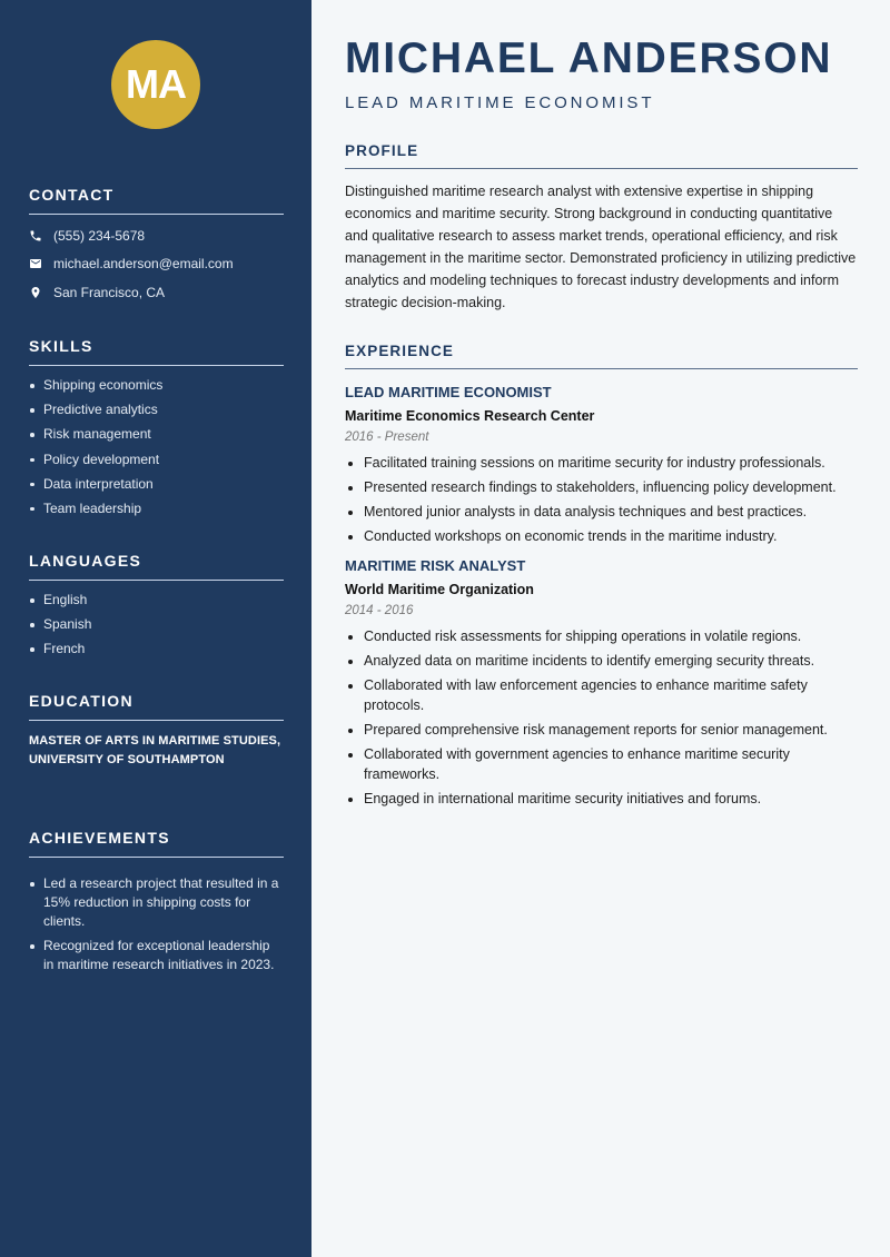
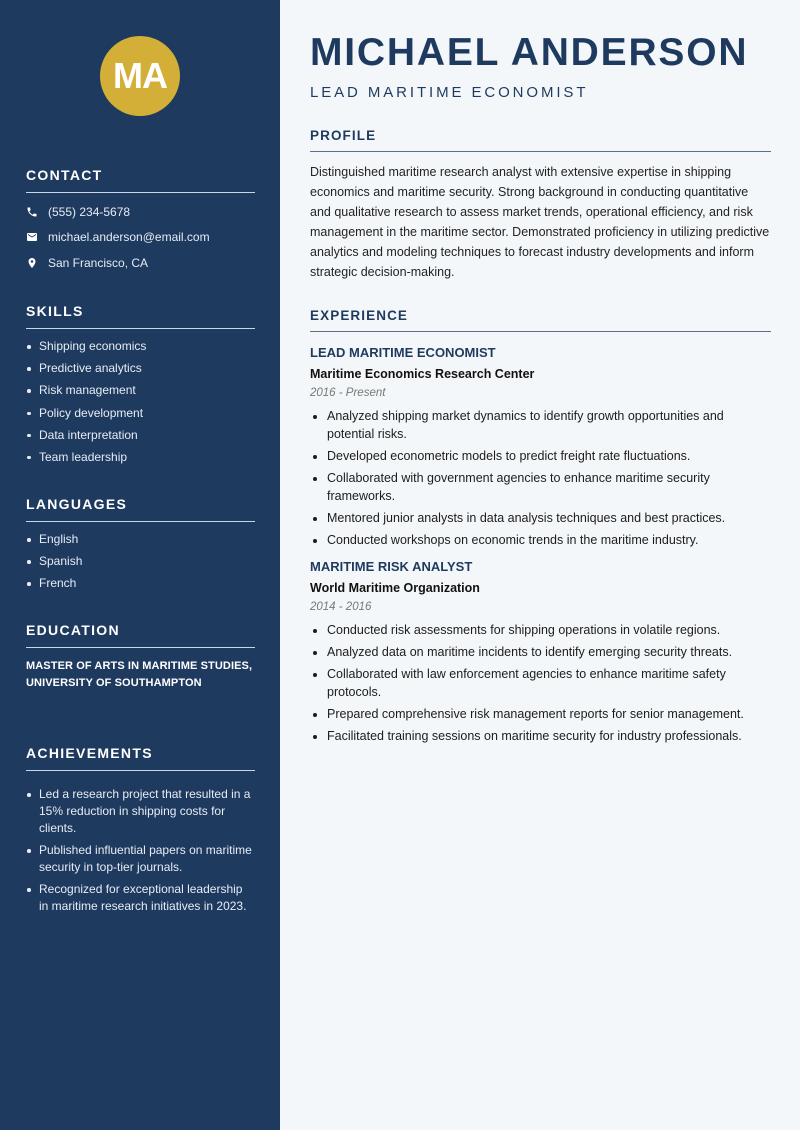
  MA
  CONTACT
  (555) 234-5678
  michael.anderson@email.com
  San Francisco, CA
  SKILLS
  Shipping economics
  Predictive analytics
  Risk management
  Policy development
  Data interpretation
  Team leadership
  LANGUAGES
  English
  Spanish
  French
  EDUCATION
  MASTER OF ARTS IN MARITIME STUDIES, UNIVERSITY OF SOUTHAMPTON
  ACHIEVEMENTS
  Led a research project that resulted in a 15% reduction in shipping costs for clients.
+ Published influential papers on maritime security in top-tier journals.
  Recognized for exceptional leadership in maritime research initiatives in 2023.
  MICHAEL ANDERSON
  LEAD MARITIME ECONOMIST
  PROFILE
  Distinguished maritime research analyst with extensive expertise in shipping economics and maritime security. Strong background in conducting quantitative and qualitative research to assess market trends, operational efficiency, and risk management in the maritime sector. Demonstrated proficiency in utilizing predictive analytics and modeling techniques to forecast industry developments and inform strategic decision-making.
  EXPERIENCE
  LEAD MARITIME ECONOMIST
  Maritime Economics Research Center
  2016 - Present
+ Analyzed shipping market dynamics to identify growth opportunities and potential risks.
+ Developed econometric models to predict freight rate fluctuations.
- Facilitated training sessions on maritime security for industry professionals.
+ Collaborated with government agencies to enhance maritime security frameworks.
- Presented research findings to stakeholders, influencing policy development.
  Mentored junior analysts in data analysis techniques and best practices.
  Conducted workshops on economic trends in the maritime industry.
  MARITIME RISK ANALYST
  World Maritime Organization
  2014 - 2016
  Conducted risk assessments for shipping operations in volatile regions.
  Analyzed data on maritime incidents to identify emerging security threats.
  Collaborated with law enforcement agencies to enhance maritime safety protocols.
  Prepared comprehensive risk management reports for senior management.
- Collaborated with government agencies to enhance maritime security frameworks.
+ Facilitated training sessions on maritime security for industry professionals.
- Engaged in international maritime security initiatives and forums.
